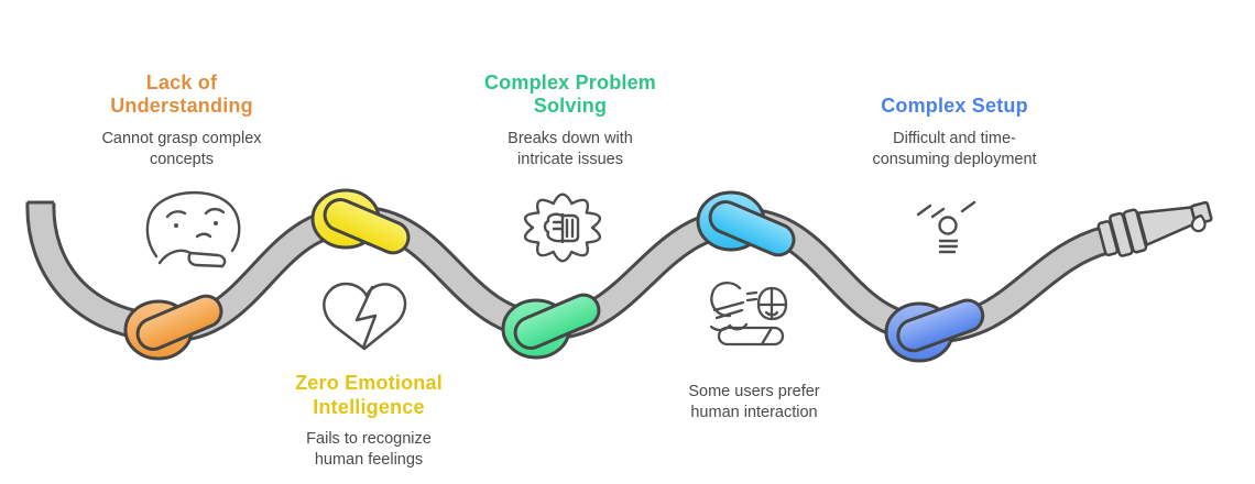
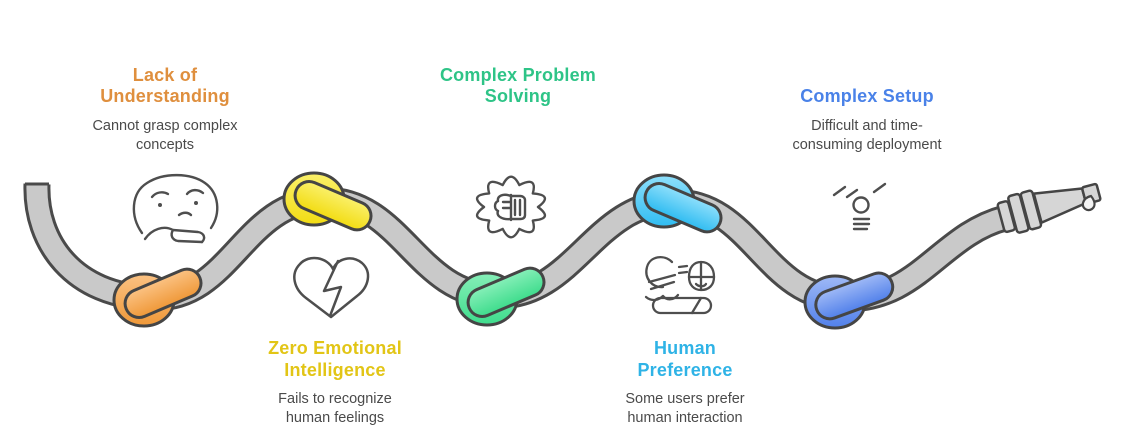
  Lack of
  Understanding
  Cannot grasp complex
  concepts
  Complex Problem
  Solving
- Breaks down with
- intricate issues
  Complex Setup
  Difficult and time-
  consuming deployment
  Zero Emotional
  Intelligence
  Fails to recognize
  human feelings
+ Human
+ Preference
  Some users prefer
  human interaction
